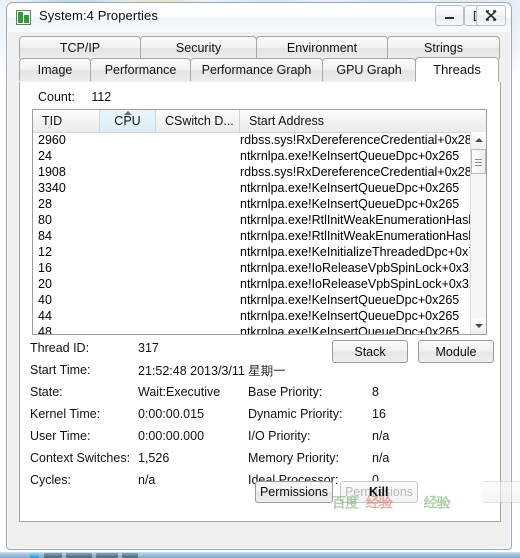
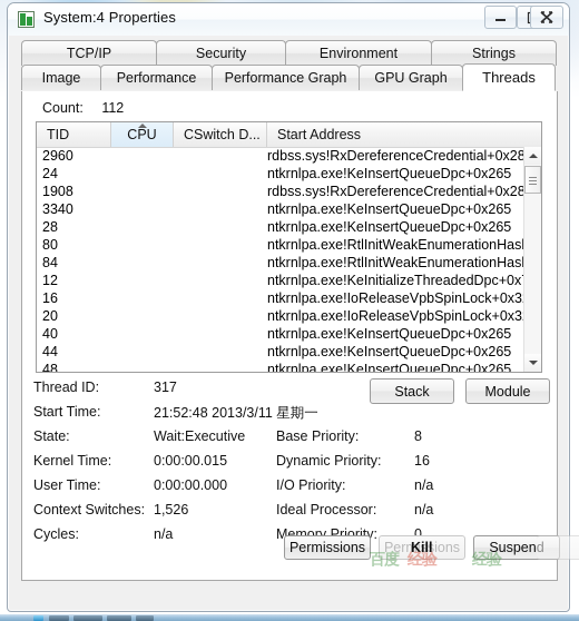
  System:4 Properties
  TCP/IP
  Security
  Environment
  Strings
  Image
  Performance
  Performance Graph
  GPU Graph
  Threads
  Count: 112
  TID
  CPU
  CSwitch D...
  Start Address
  2960
  rdbss.sys!RxDereferenceCredential+0x28
  24
  ntkrnlpa.exe!KeInsertQueueDpc+0x265
  1908
  rdbss.sys!RxDereferenceCredential+0x28
  3340
  ntkrnlpa.exe!KeInsertQueueDpc+0x265
  28
  ntkrnlpa.exe!KeInsertQueueDpc+0x265
  80
  ntkrnlpa.exe!RtlInitWeakEnumerationHas
  84
  ntkrnlpa.exe!RtlInitWeakEnumerationHas
  12
  ntkrnlpa.exe!KeInitializeThreadedDpc+0x
  16
  ntkrnlpa.exe!IoReleaseVpbSpinLock+0x3
  20
  ntkrnlpa.exe!IoReleaseVpbSpinLock+0x3
  40
  ntkrnlpa.exe!KeInsertQueueDpc+0x265
  44
  ntkrnlpa.exe!KeInsertQueueDpc+0x265
  48
  ntkrnlpa.exe!KeInsertQueueDpc+0x265
  Thread ID:
  317
  Start Time:
  21:52:48 2013/3/11 星期一
  State:
  Wait:Executive
  Kernel Time:
  0:00:00.015
  User Time:
  0:00:00.000
  Context Switches:
  1,526
  Cycles:
  n/a
  Base Priority:
  8
  Dynamic Priority:
  16
  I/O Priority:
  n/a
- Memory Priority:
+ Ideal Processor:
  n/a
- Ideal Processor:
+ Memory Priority:
  0
  Stack
  Module
  Permissions
  Permissions
  Kill
+ Suspend
  百度
  经验
  经验
